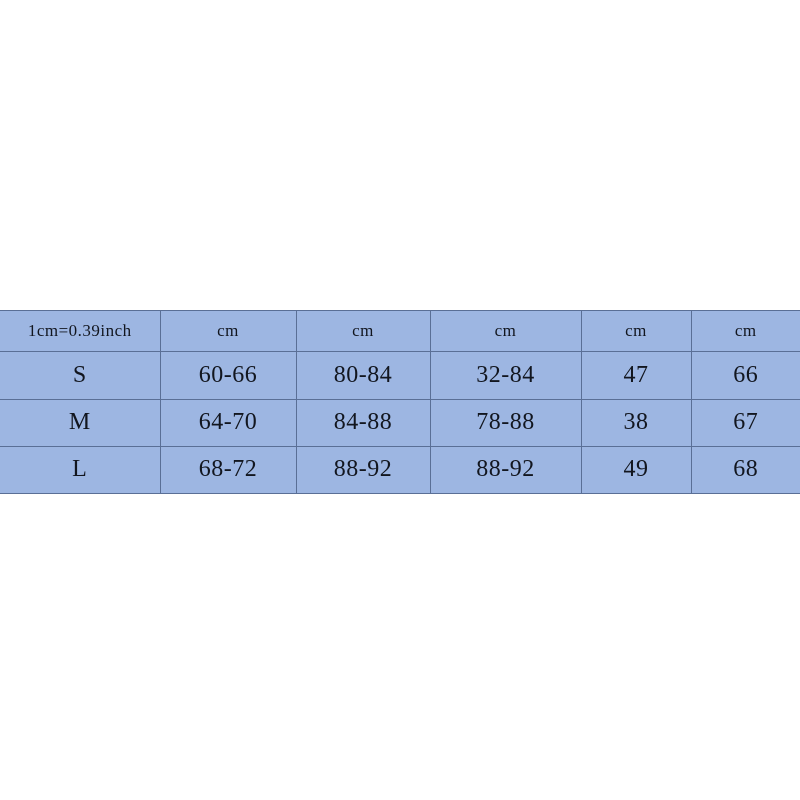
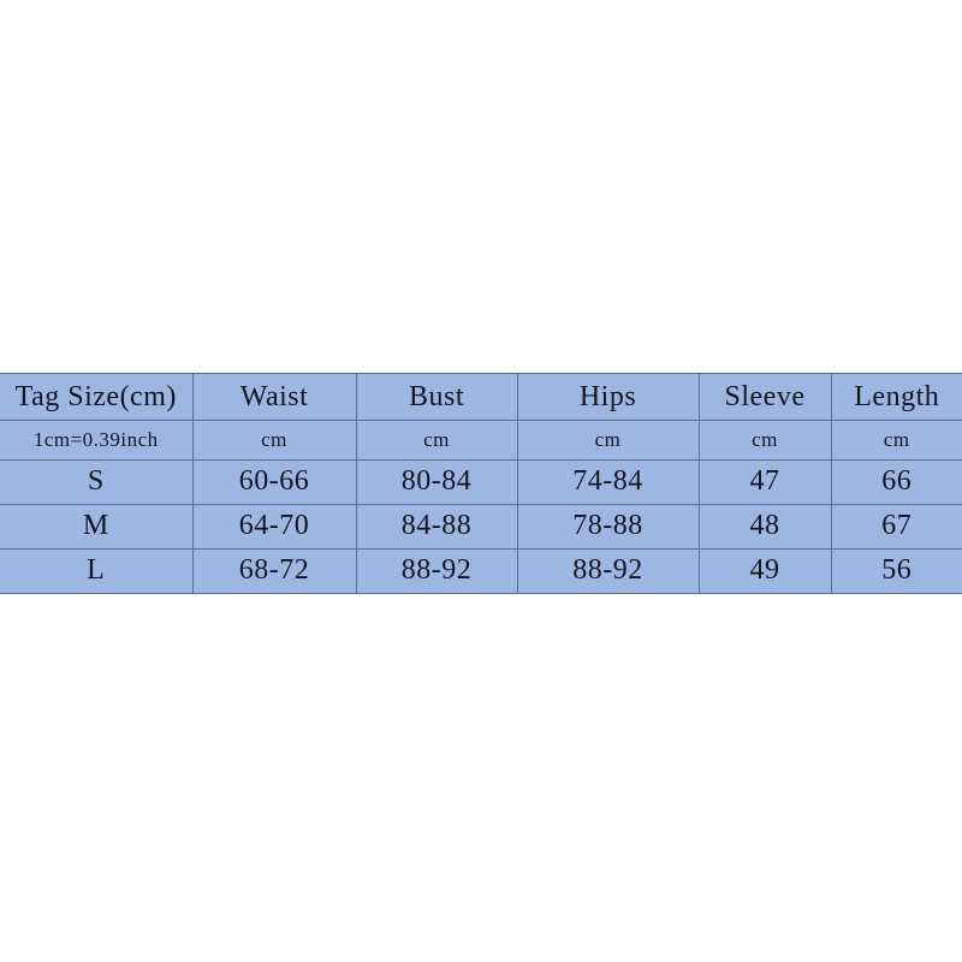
+ Tag Size(cm)	Waist	Bust	Hips	Sleeve	Length
  1cm=0.39inch	cm	cm	cm	cm	cm
- S	60-66	80-84	32-84	47	66
+ S	60-66	80-84	74-84	47	66
- M	64-70	84-88	78-88	38	67
+ M	64-70	84-88	78-88	48	67
- L	68-72	88-92	88-92	49	68
+ L	68-72	88-92	88-92	49	56
